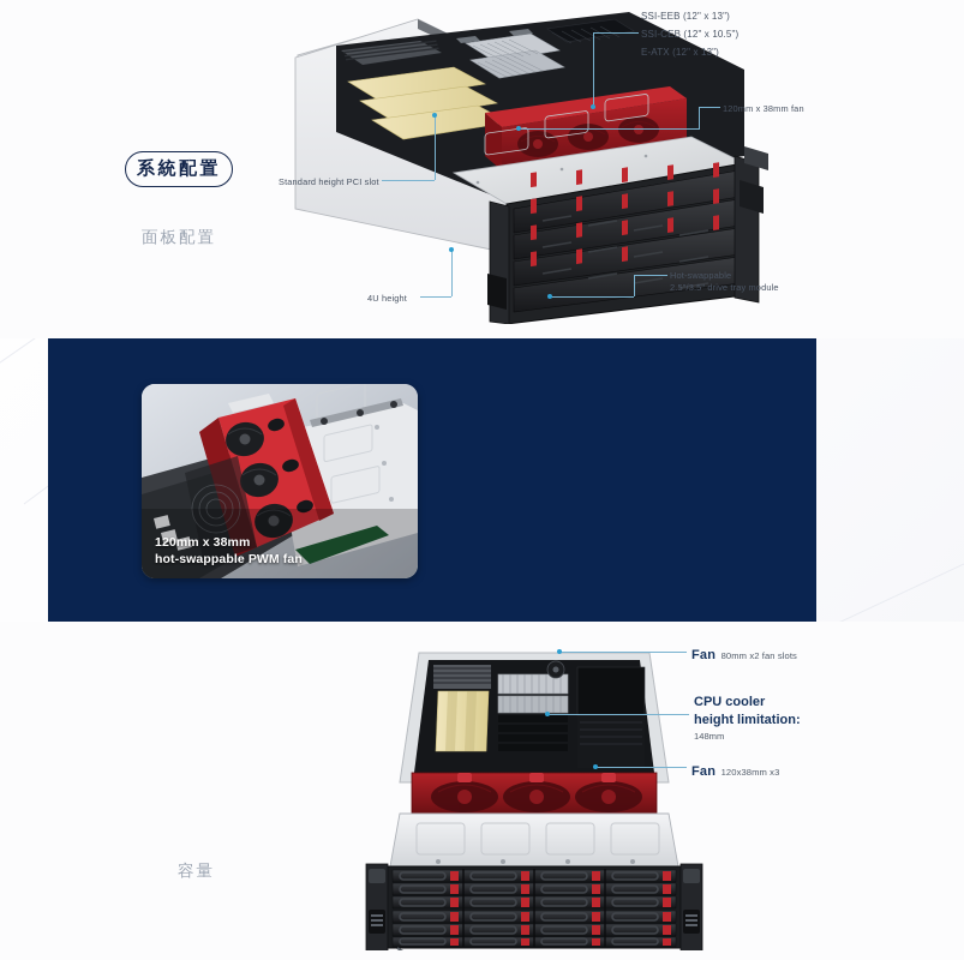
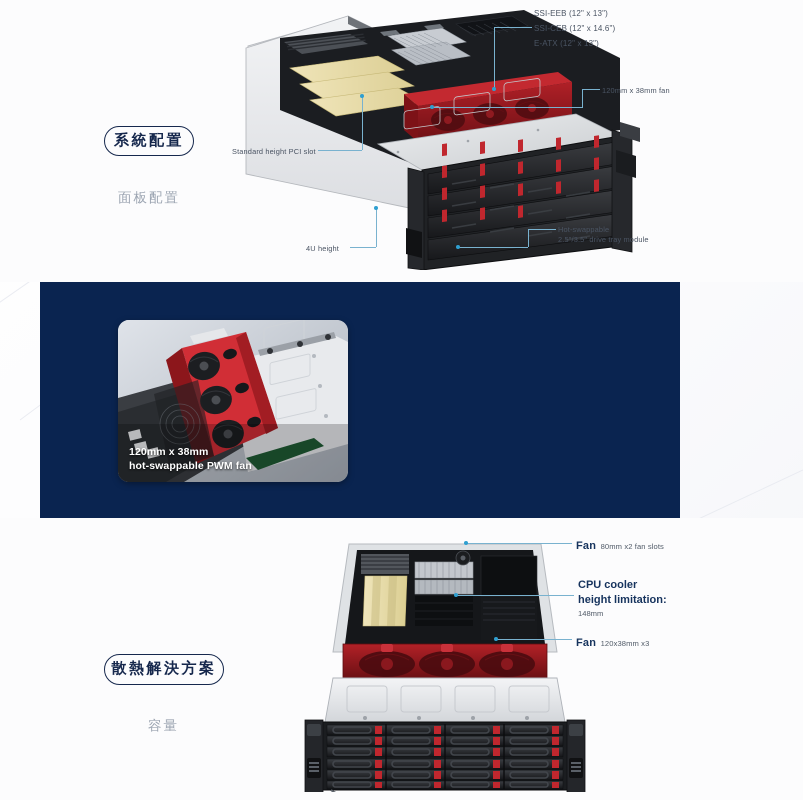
  系統配置
  面板配置
  SSI-EEB (12" x 13")
- SSI-CEB (12" x 10.5")
+ SSI-CEB (12" x 14.6")
  E-ATX (12" x 13")
  120mm x 38mm fan
  Standard height PCI slot
  4U height
  Hot-swappable
  2.5"/3.5" drive tray module
  120mm x 38mm
  hot-swappable PWM fan
+ 散熱解決方案
  容量
  Fan 80mm x2 fan slots
  CPU cooler
  height limitation:
  148mm
  Fan 120x38mm x3
